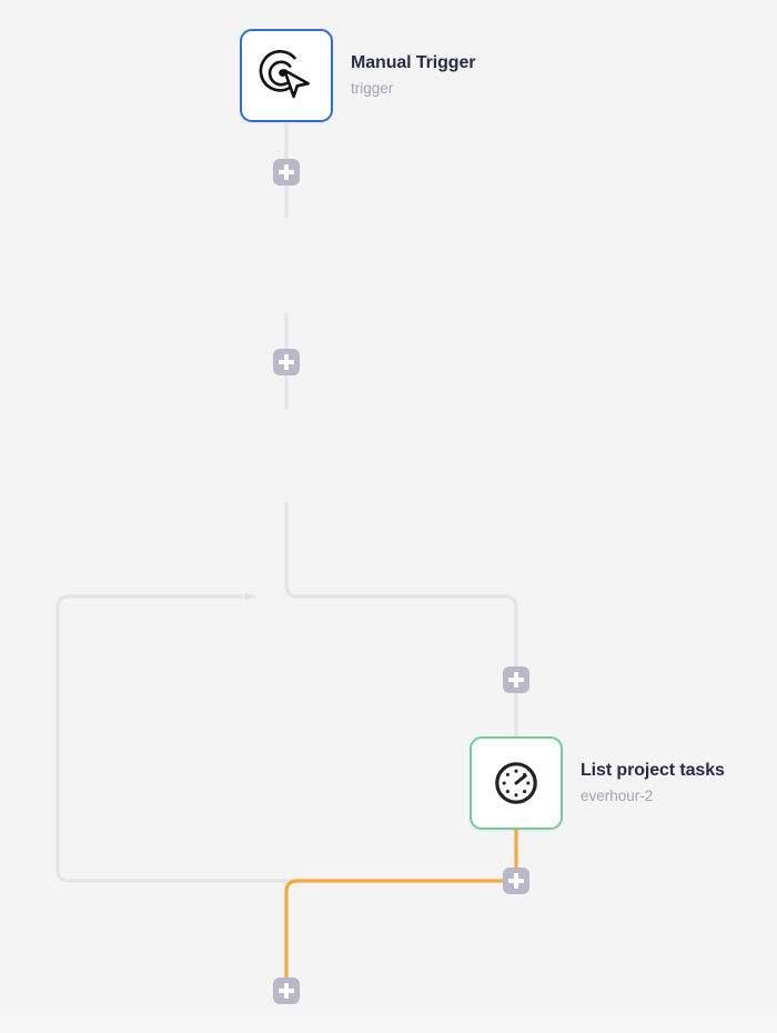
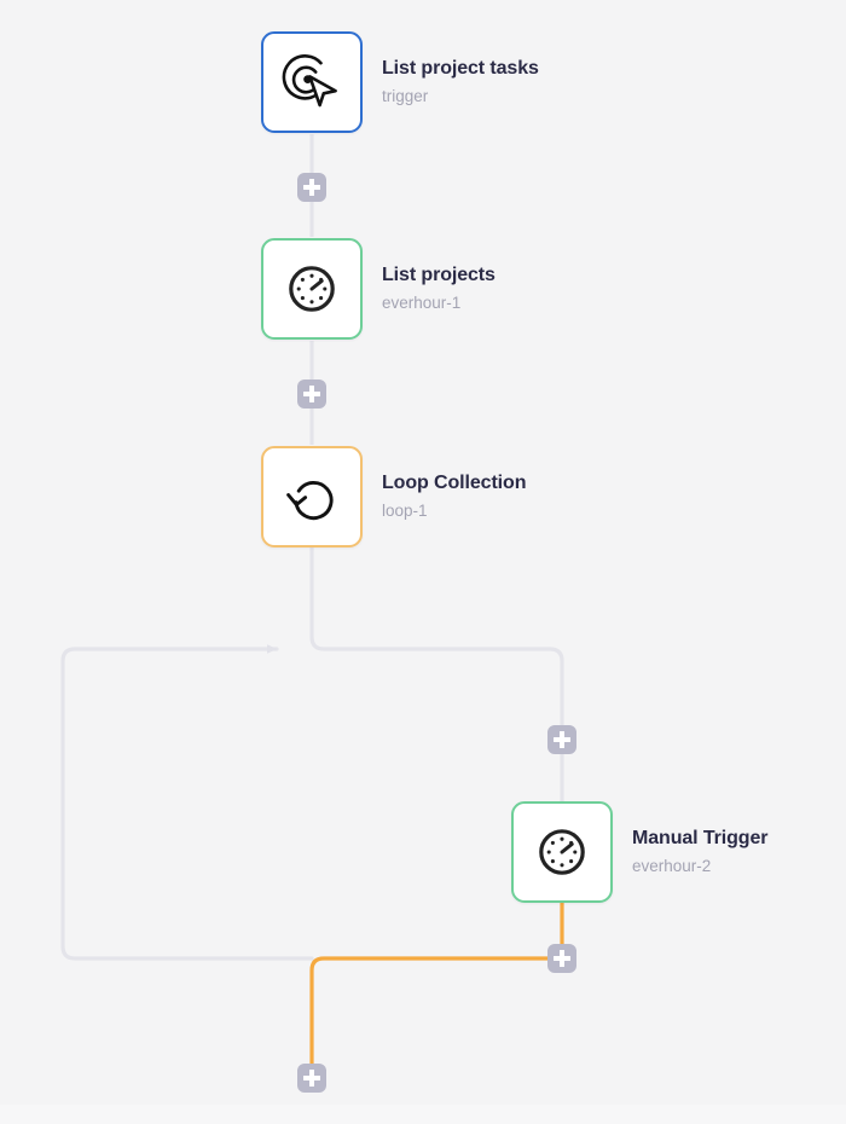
- Manual Trigger
+ List project tasks
  trigger
+ List projects
+ everhour-1
+ Loop Collection
+ loop-1
- List project tasks
+ Manual Trigger
  everhour-2
